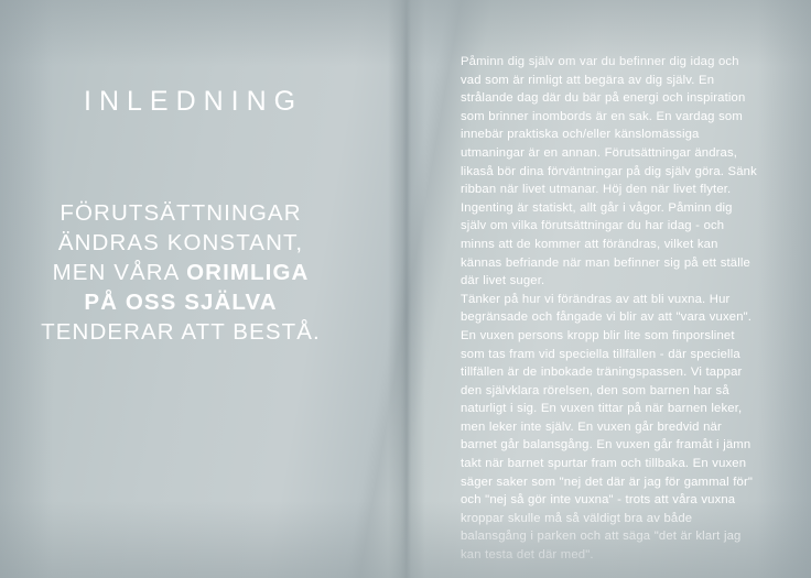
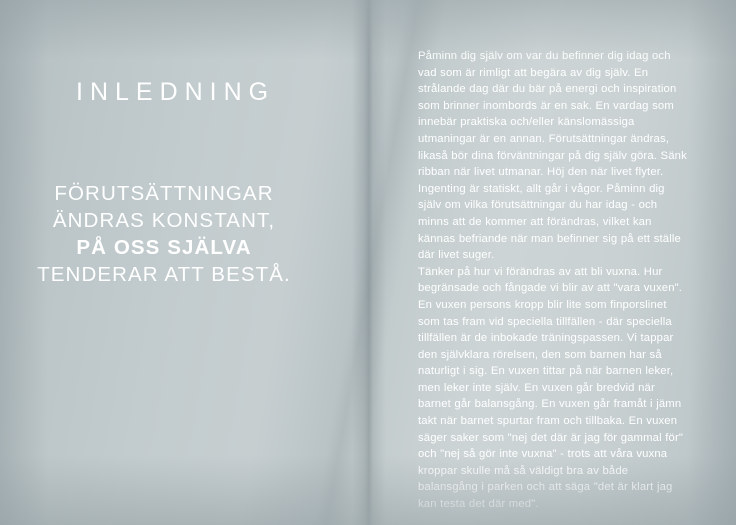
  INLEDNING
  FÖRUTSÄTTNINGAR
  ÄNDRAS KONSTANT,
- MEN VÅRA ORIMLIGA
  PÅ OSS SJÄLVA
  ENDERAR ATT BESTÅ.
  vad som är rimligt att begära av dig själv. En strålande dag där du bär på energi och inspiration som brinner inombords är en sak. En vardag som innebär praktiska och/eller känslomässiga utmaningar är en annan. Förutsättningar ändras, likaså bör dina förväntningar på dig själv göra. Sänk ribban när livet utmanar. Höj den när livet flyter. Ingenting är statiskt, allt går i vågor. Påminn dig själv om vilka förutsättningar du har idag - och minns att de kommer att förändras, vilket kan kännas befriande när man befinner sig på ett ställe där livet suger.
  Tänker på hur vi förändras av att bli vuxna. Hur begränsade och fångade vi blir av att "vara vuxen". En vuxen persons kropp blir lite som finporslinet som tas fram vid speciella tillfällen - där speciella tillfällen är de inbokade träningspassen. Vi tappar den självklara rörelsen, den som barnen har så naturligt i sig. En vuxen tittar på när barnen leker, men leker inte själv. En vuxen går bredvid när barnet går balansgång. En vuxen går framåt i jämn takt när barnet spurtar fram och tillbaka. En vuxen säger saker som "nej det där är jag för gammal för"
